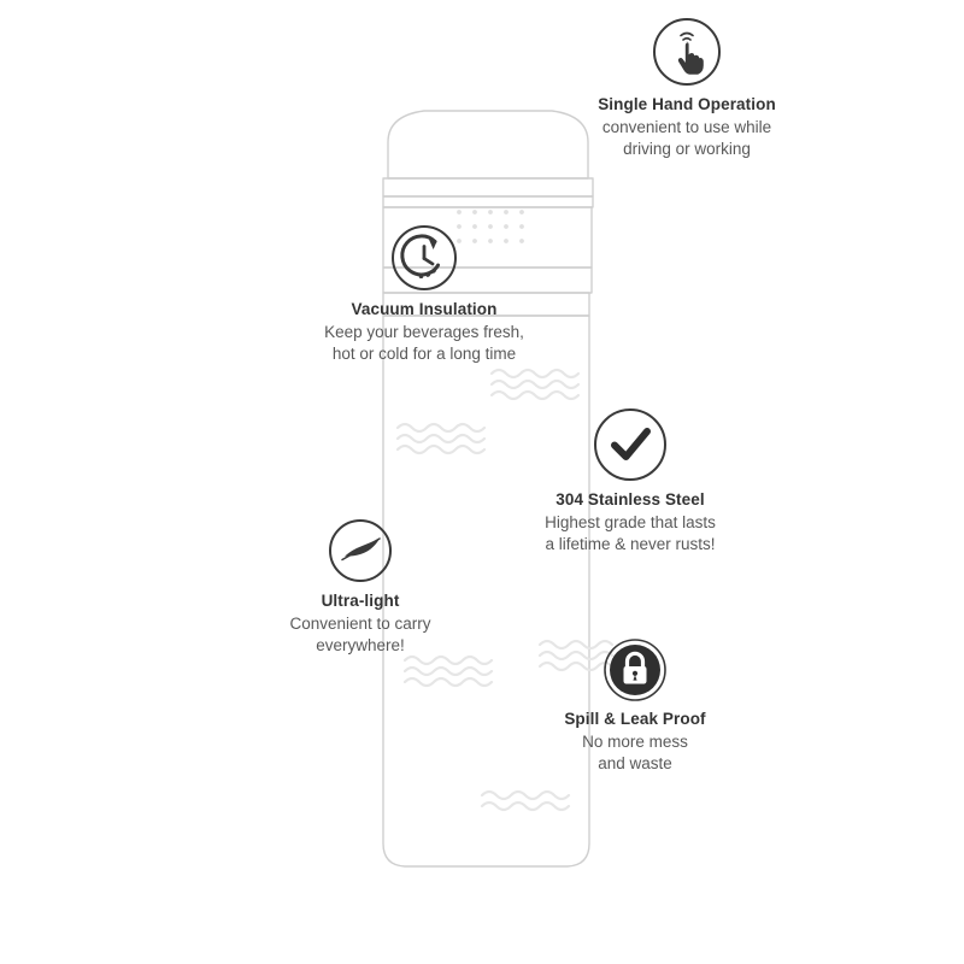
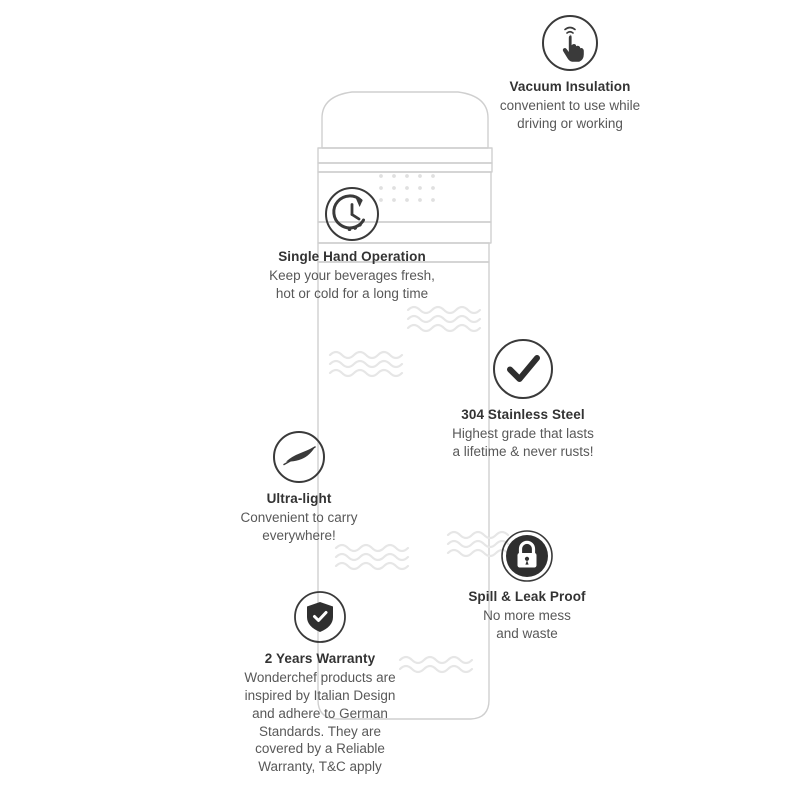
- Single Hand Operation
+ Vacuum Insulation
  convenient to use while
  driving or working
- Vacuum Insulation
+ Single Hand Operation
  Keep your beverages fresh,
  hot or cold for a long time
  304 Stainless Steel
  Highest grade that lasts
  a lifetime & never rusts!
  Ultra-light
  Convenient to carry
  everywhere!
  Spill & Leak Proof
  No more mess
  and waste
+ 2 Years Warranty
+ Wonderchef products are
+ inspired by Italian Design
+ and adhere to German
+ Standards. They are
+ covered by a Reliable
+ Warranty, T&C apply
